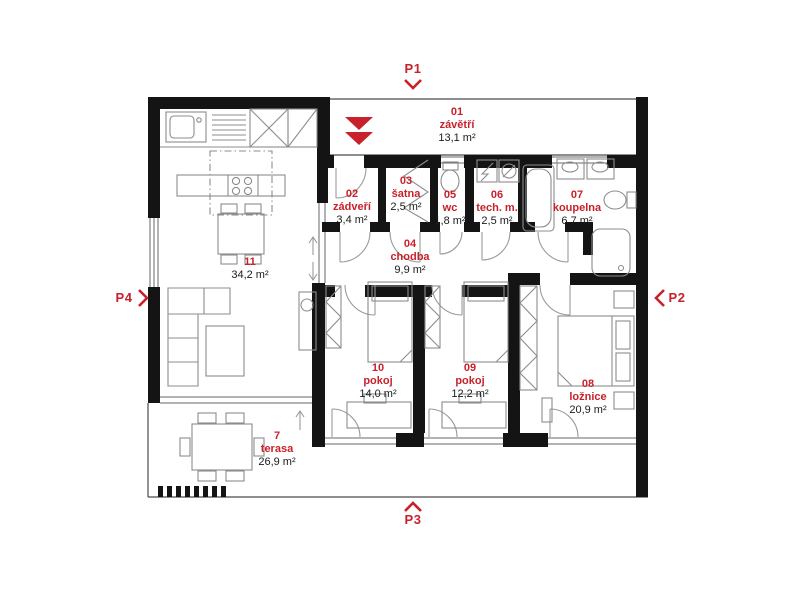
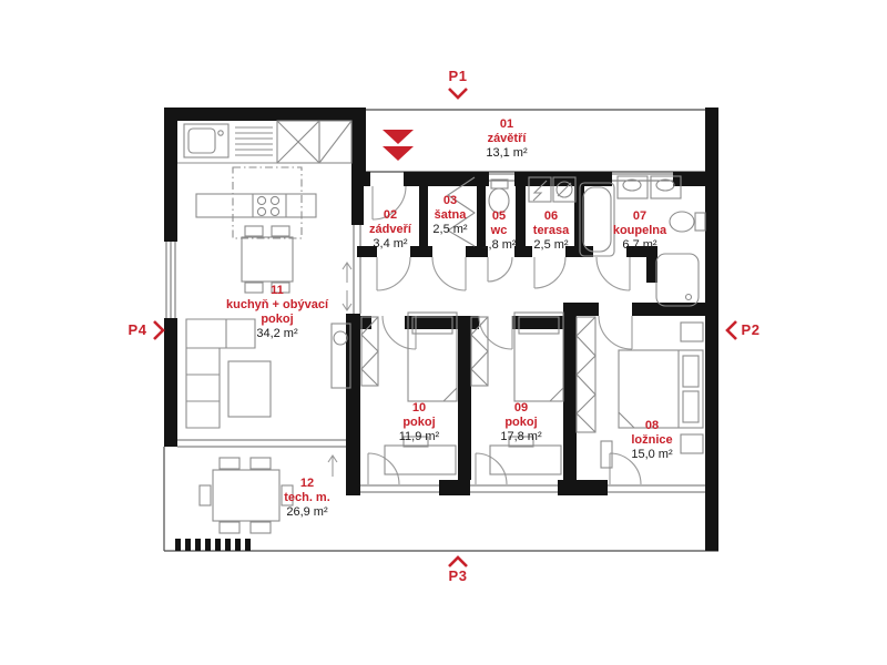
  01
  závětří
  13,1 m²
  02
  zádveří
  3,4 m²
  03
  šatna
  2,5 m²
- 04
- chodba
- 9,9 m²
  05
  wc
  1,8 m²
  06
- tech. m.
+ terasa
  2,5 m²
  07
  koupelna
  6,7 m²
  08
  ložnice
- 20,9 m²
+ 15,0 m²
  09
  pokoj
- 12,2 m²
+ 17,8 m²
  10
  pokoj
- 14,0 m²
+ 11,9 m²
  11
+ kuchyň + obývací pokoj
  34,2 m²
- 7
+ 12
- terasa
+ tech. m.
  26,9 m²
  P1
  P2
  P3
  P4
